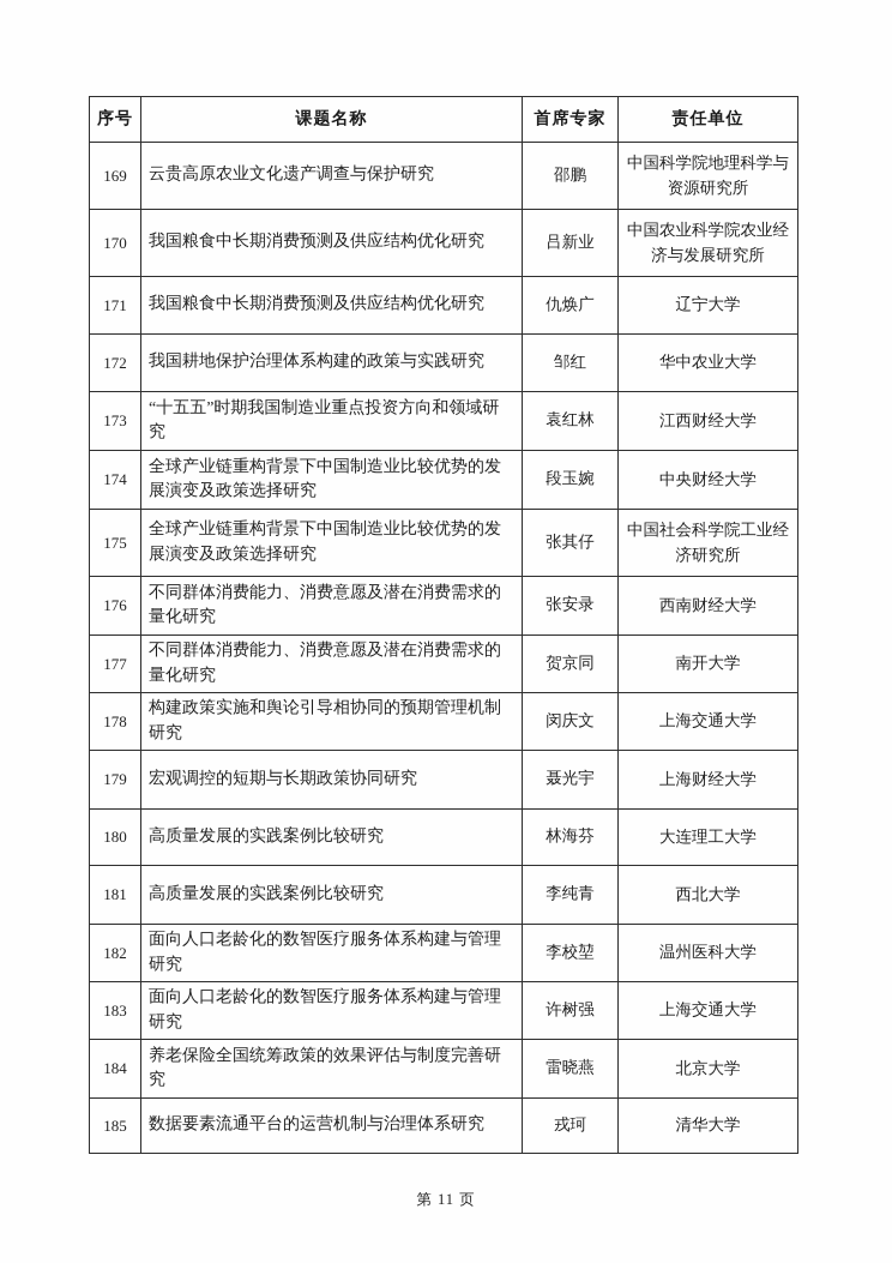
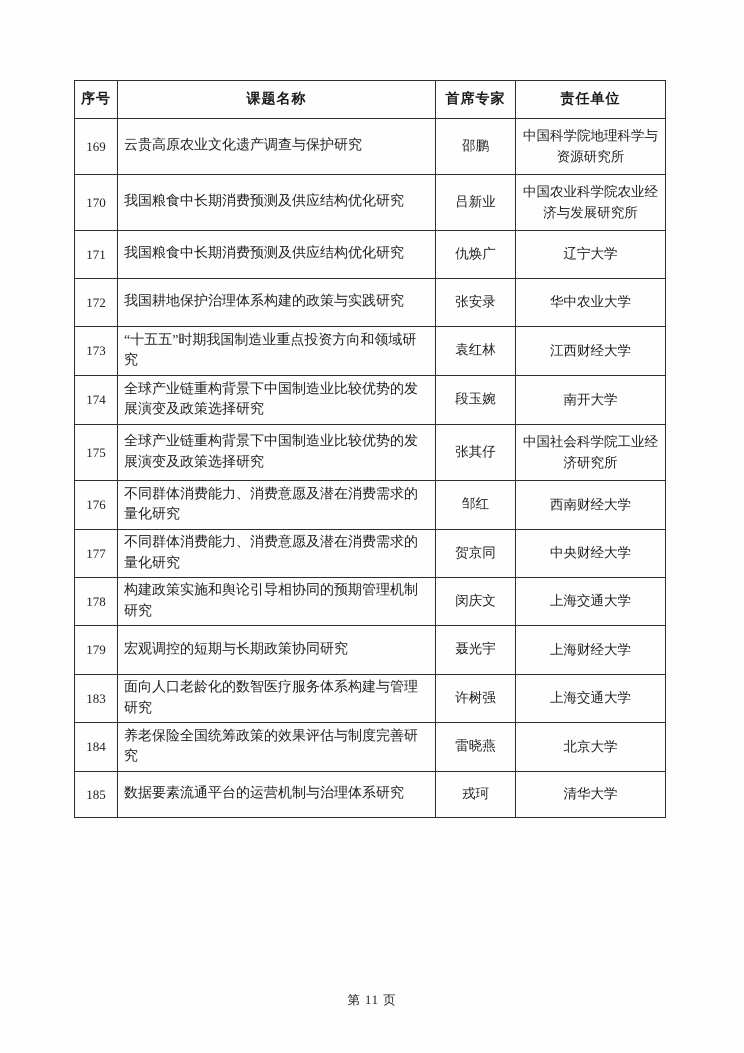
  序号	课题名称	首席专家	责任单位
  169	云贵高原农业文化遗产调查与保护研究	邵鹏	中国科学院地理科学与资源研究所
  170	我国粮食中长期消费预测及供应结构优化研究	吕新业	中国农业科学院农业经济与发展研究所
  171	我国粮食中长期消费预测及供应结构优化研究	仇焕广	辽宁大学
- 172	我国耕地保护治理体系构建的政策与实践研究	邹红	华中农业大学
+ 172	我国耕地保护治理体系构建的政策与实践研究	张安录	华中农业大学
  173	“十五五”时期我国制造业重点投资方向和领域研究	袁红林	江西财经大学
- 174	全球产业链重构背景下中国制造业比较优势的发展演变及政策选择研究	段玉婉	中央财经大学
+ 174	全球产业链重构背景下中国制造业比较优势的发展演变及政策选择研究	段玉婉	南开大学
  175	全球产业链重构背景下中国制造业比较优势的发展演变及政策选择研究	张其仔	中国社会科学院工业经济研究所
- 176	不同群体消费能力、消费意愿及潜在消费需求的量化研究	张安录	西南财经大学
+ 176	不同群体消费能力、消费意愿及潜在消费需求的量化研究	邹红	西南财经大学
- 177	不同群体消费能力、消费意愿及潜在消费需求的量化研究	贺京同	南开大学
+ 177	不同群体消费能力、消费意愿及潜在消费需求的量化研究	贺京同	中央财经大学
  178	构建政策实施和舆论引导相协同的预期管理机制研究	闵庆文	上海交通大学
  179	宏观调控的短期与长期政策协同研究	聂光宇	上海财经大学
- 180	高质量发展的实践案例比较研究	林海芬	大连理工大学
- 181	高质量发展的实践案例比较研究	李纯青	西北大学
- 182	面向人口老龄化的数智医疗服务体系构建与管理研究	李校堃	温州医科大学
  183	面向人口老龄化的数智医疗服务体系构建与管理研究	许树强	上海交通大学
  184	养老保险全国统筹政策的效果评估与制度完善研究	雷晓燕	北京大学
  185	数据要素流通平台的运营机制与治理体系研究	戎珂	清华大学
  第 11 页
